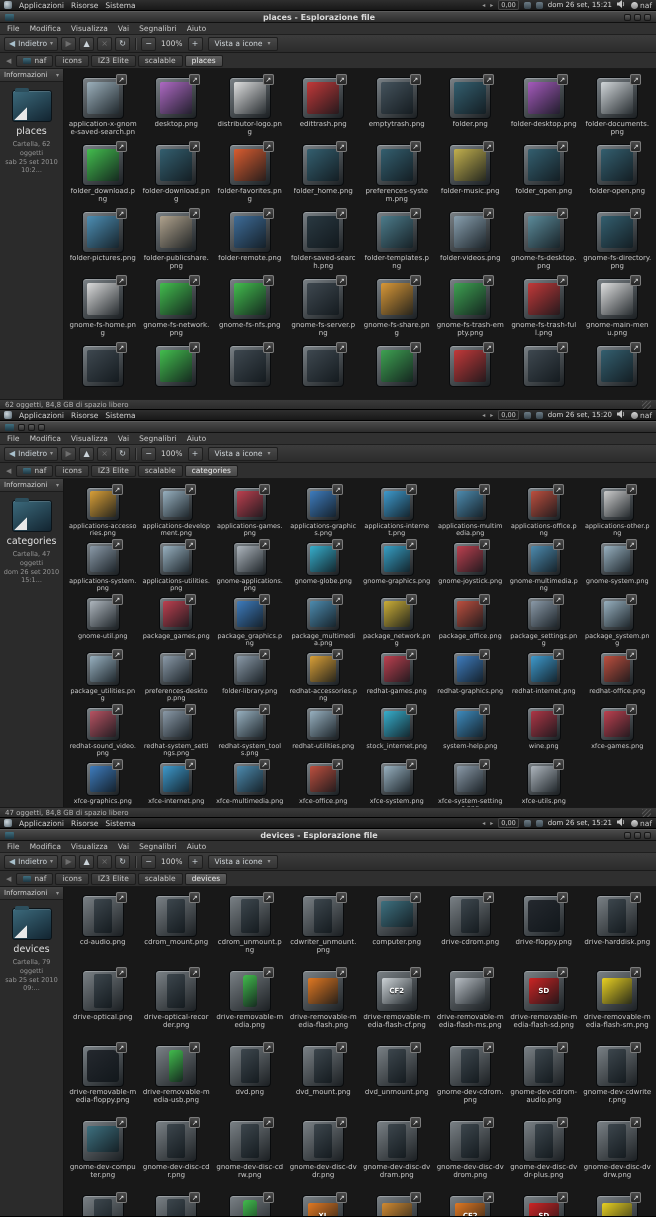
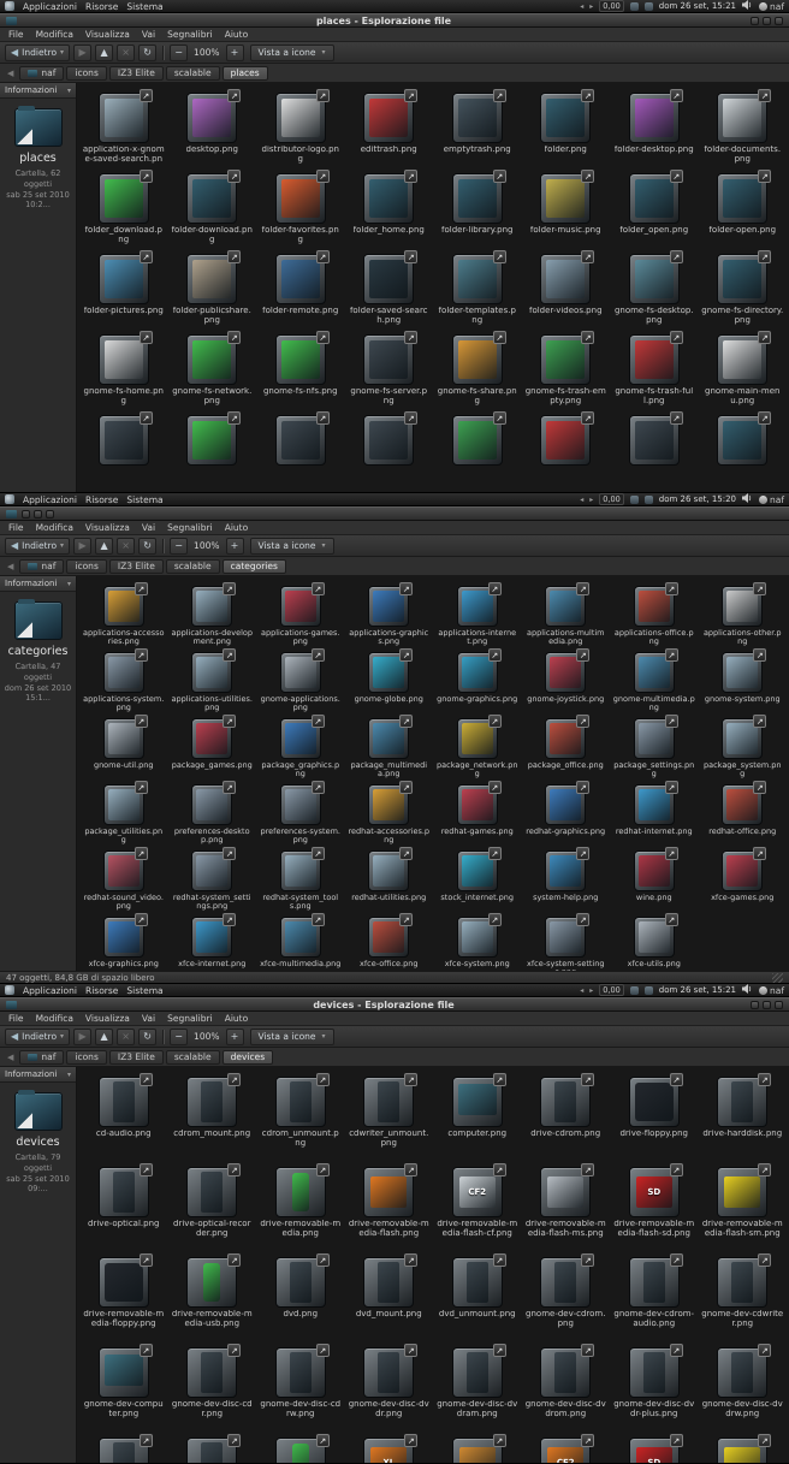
  Applicazioni
  Risorse
  Sistema
  0,00
  dom 26 set, 15:21
  naf
  places - Esplorazione file
  File
  Modifica
  Visualizza
  Vai
  Segnalibri
  Aiuto
  ◀
  Indietro
  ▶
  ▲
  ×
  ↻
  −
  100%
  +
  Vista a icone
  ◀
  naf
  icons
  IZ3 Elite
  scalable
  places
  Informazioni
  places
  Cartella, 62 oggetti
  sab 25 set 2010 10:2...
  ↗
  application-x-gnome-saved-search.pn
  ↗
  desktop.png
  ↗
  distributor-logo.png
  ↗
  edittrash.png
  ↗
  emptytrash.png
  ↗
  folder.png
  ↗
  folder-desktop.png
  ↗
  folder-documents.png
  ↗
  folder_download.png
  ↗
  folder-download.png
  ↗
  folder-favorites.png
  ↗
  folder_home.png
  ↗
- preferences-system.png
+ folder-library.png
  ↗
  folder-music.png
  ↗
  folder_open.png
  ↗
  folder-open.png
  ↗
  folder-pictures.png
  ↗
  folder-publicshare.png
  ↗
  folder-remote.png
  ↗
  folder-saved-search.png
  ↗
  folder-templates.png
  ↗
  folder-videos.png
  ↗
  gnome-fs-desktop.png
  ↗
  gnome-fs-directory.png
  ↗
  gnome-fs-home.png
  ↗
  gnome-fs-network.png
  ↗
  gnome-fs-nfs.png
  ↗
  gnome-fs-server.png
  ↗
  gnome-fs-share.png
  ↗
  gnome-fs-trash-empty.png
  ↗
  gnome-fs-trash-full.png
  ↗
  gnome-main-menu.png
  ↗
  ↗
  ↗
  ↗
  ↗
  ↗
  ↗
  ↗
- 62 oggetti, 84,8 GB di spazio libero
  Applicazioni
  Risorse
  Sistema
  0,00
  dom 26 set, 15:20
  naf
  File
  Modifica
  Visualizza
  Vai
  Segnalibri
  Aiuto
  ◀
  Indietro
  ▶
  ▲
  ×
  ↻
  −
  100%
  +
  Vista a icone
  ◀
  naf
  icons
  IZ3 Elite
  scalable
  categories
  Informazioni
  categories
  Cartella, 47 oggetti
  dom 26 set 2010 15:1...
  ↗
  applications-accessories.png
  ↗
  applications-development.png
  ↗
  applications-games.png
  ↗
  applications-graphics.png
  ↗
  applications-internet.png
  ↗
  applications-multimedia.png
  ↗
  applications-office.png
  ↗
  applications-other.png
  ↗
  applications-system.png
  ↗
  applications-utilities.png
  ↗
  gnome-applications.png
  ↗
  gnome-globe.png
  ↗
  gnome-graphics.png
  ↗
  gnome-joystick.png
  ↗
  gnome-multimedia.png
  ↗
  gnome-system.png
  ↗
  gnome-util.png
  ↗
  package_games.png
  ↗
  package_graphics.png
  ↗
  package_multimedia.png
  ↗
  package_network.png
  ↗
  package_office.png
  ↗
  package_settings.png
  ↗
  package_system.png
  ↗
  package_utilities.png
  ↗
  preferences-desktop.png
  ↗
- folder-library.png
+ preferences-system.png
  ↗
  redhat-accessories.png
  ↗
  redhat-games.png
  ↗
  redhat-graphics.png
  ↗
  redhat-internet.png
  ↗
  redhat-office.png
  ↗
  redhat-sound_video.png
  ↗
  redhat-system_settings.png
  ↗
  redhat-system_tools.png
  ↗
  redhat-utilities.png
  ↗
  stock_internet.png
  ↗
  system-help.png
  ↗
  wine.png
  ↗
  xfce-games.png
  ↗
  xfce-graphics.png
  ↗
  xfce-internet.png
  ↗
  xfce-multimedia.png
  ↗
  xfce-office.png
  ↗
  xfce-system.png
  ↗
  xfce-system-setting
  ↗
  xfce-utils.png
  47 oggetti, 84,8 GB di spazio libero
  Applicazioni
  Risorse
  Sistema
  0,00
  dom 26 set, 15:21
  naf
  devices - Esplorazione file
  File
  Modifica
  Visualizza
  Vai
  Segnalibri
  Aiuto
  ◀
  Indietro
  ▶
  ▲
  ×
  ↻
  −
  100%
  +
  Vista a icone
  ◀
  naf
  icons
  IZ3 Elite
  scalable
  devices
  Informazioni
  devices
  Cartella, 79 oggetti
  sab 25 set 2010 09:...
  ↗
  cd-audio.png
  ↗
  cdrom_mount.png
  ↗
  cdrom_unmount.png
  ↗
  cdwriter_unmount.png
  ↗
  computer.png
  ↗
  drive-cdrom.png
  ↗
  drive-floppy.png
  ↗
  drive-harddisk.png
  ↗
  drive-optical.png
  ↗
  drive-optical-recorder.png
  ↗
  drive-removable-media.png
  ↗
  drive-removable-media-flash.png
  CF2
  ↗
  drive-removable-media-flash-cf.png
  ↗
  drive-removable-media-flash-ms.png
  SD
  ↗
  drive-removable-media-flash-sd.png
  ↗
  drive-removable-media-flash-sm.png
  ↗
  drive-removable-media-floppy.png
  ↗
  drive-removable-media-usb.png
  ↗
  dvd.png
  ↗
  dvd_mount.png
  ↗
  dvd_unmount.png
  ↗
  gnome-dev-cdrom.png
  ↗
  gnome-dev-cdrom-audio.png
  ↗
  gnome-dev-cdwriter.png
  ↗
  gnome-dev-computer.png
  ↗
  gnome-dev-disc-cdr.png
  ↗
  gnome-dev-disc-cdrw.png
  ↗
  gnome-dev-disc-dvdr.png
  ↗
  gnome-dev-disc-dvdram.png
  ↗
  gnome-dev-disc-dvdrom.png
  ↗
  gnome-dev-disc-dvdr-plus.png
  ↗
  gnome-dev-disc-dvdrw.png
  ↗
  ↗
  ↗
  ↗
  ↗
  ↗
  ↗
  ↗
